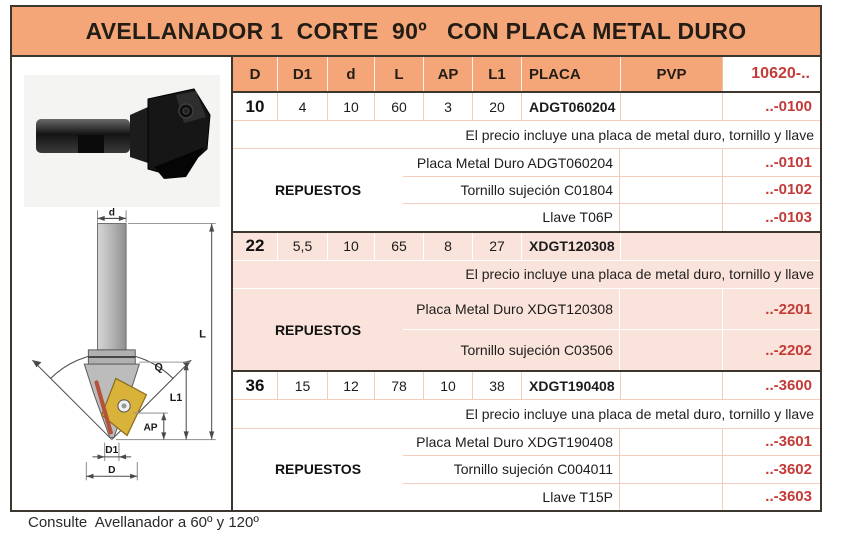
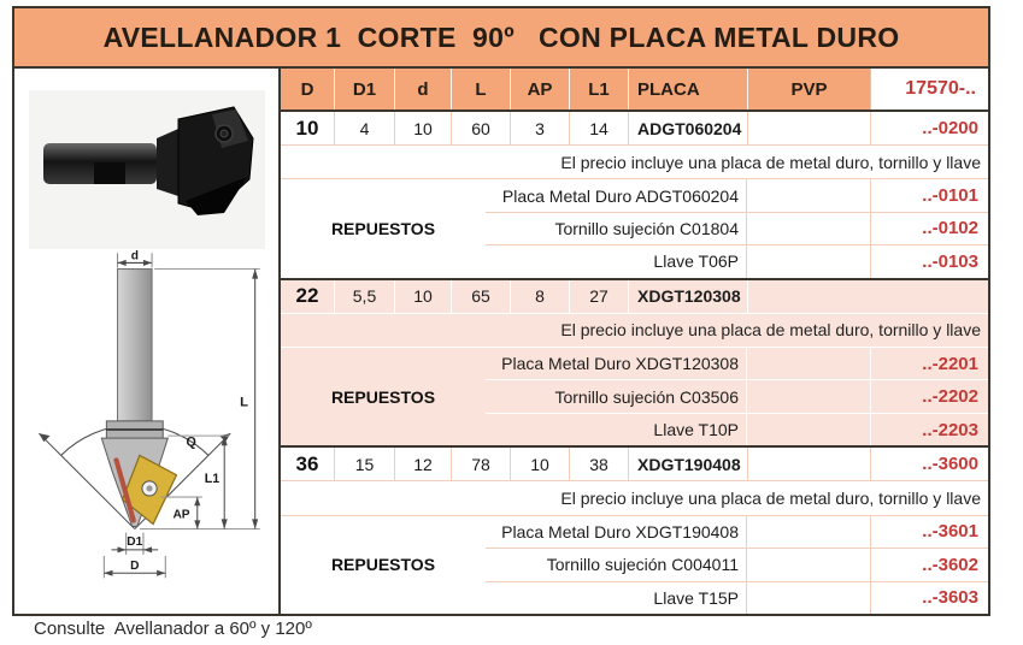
  AVELLANADOR 1 CORTE 90º CON PLACA METAL DURO
  d
  Q
  L
  L1
  AP
  D1
  D
  D
  D1
  d
  L
  AP
  L1
  PLACA
  PVP
- 10620-..
+ 17570-..
  10
  4
  10
  60
  3
- 20
+ 14
  ADGT060204
- ..-0100
+ ..-0200
  El precio incluye una placa de metal duro, tornillo y llave
  REPUESTOS
  Placa Metal Duro ADGT060204
  ..-0101
  Tornillo sujeción C01804
  ..-0102
  Llave T06P
  ..-0103
  22
  5,5
  10
  65
  8
  27
  XDGT120308
  El precio incluye una placa de metal duro, tornillo y llave
  REPUESTOS
  Placa Metal Duro XDGT120308
  ..-2201
  Tornillo sujeción C03506
  ..-2202
+ Llave T10P
+ ..-2203
  36
  15
  12
  78
  10
  38
  XDGT190408
  ..-3600
  El precio incluye una placa de metal duro, tornillo y llave
  REPUESTOS
  Placa Metal Duro XDGT190408
  ..-3601
  Tornillo sujeción C004011
  ..-3602
  Llave T15P
  ..-3603
  Consulte Avellanador a 60º y 120º
